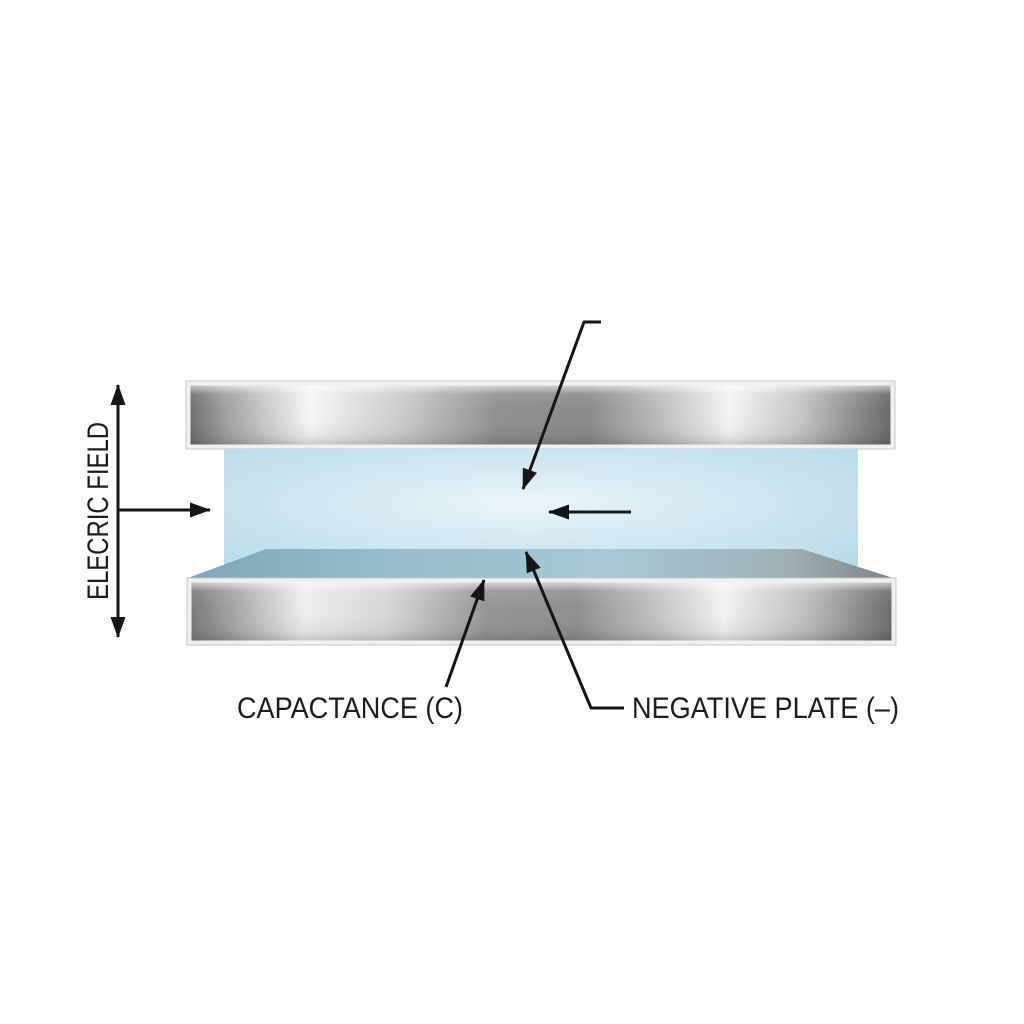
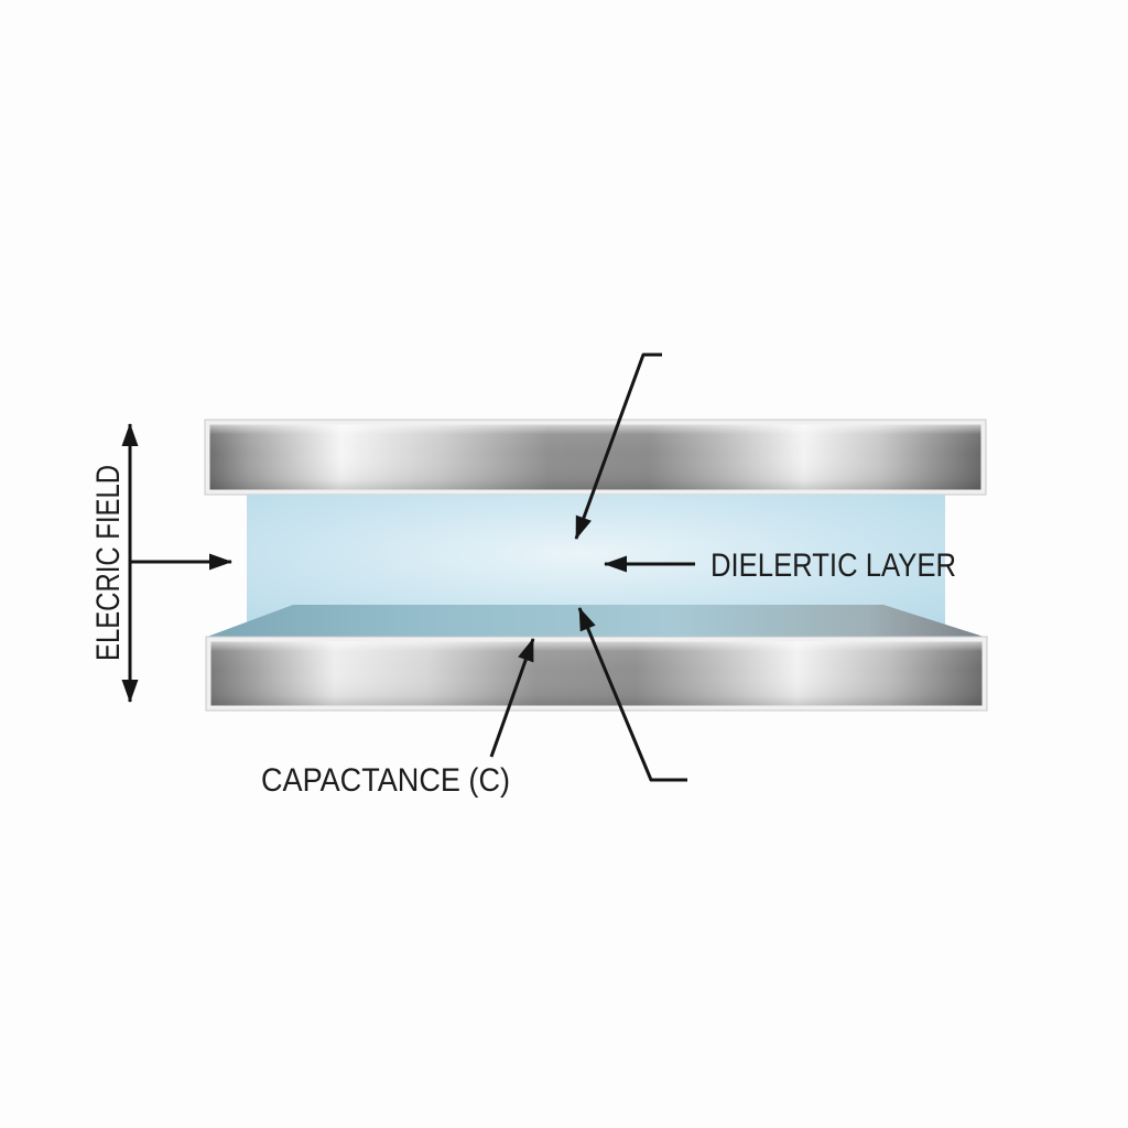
+ DIELERTIC LAYER
  CAPACTANCE (C)
- NEGATIVE PLATE (–)
